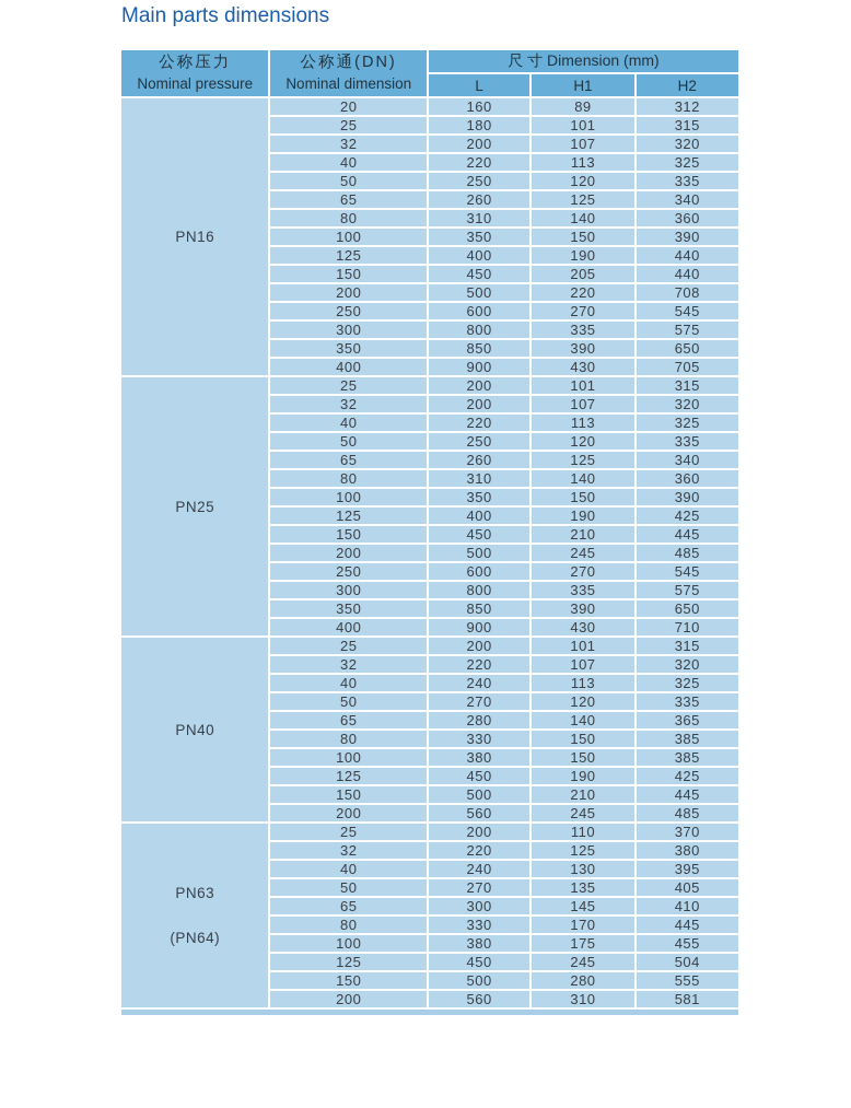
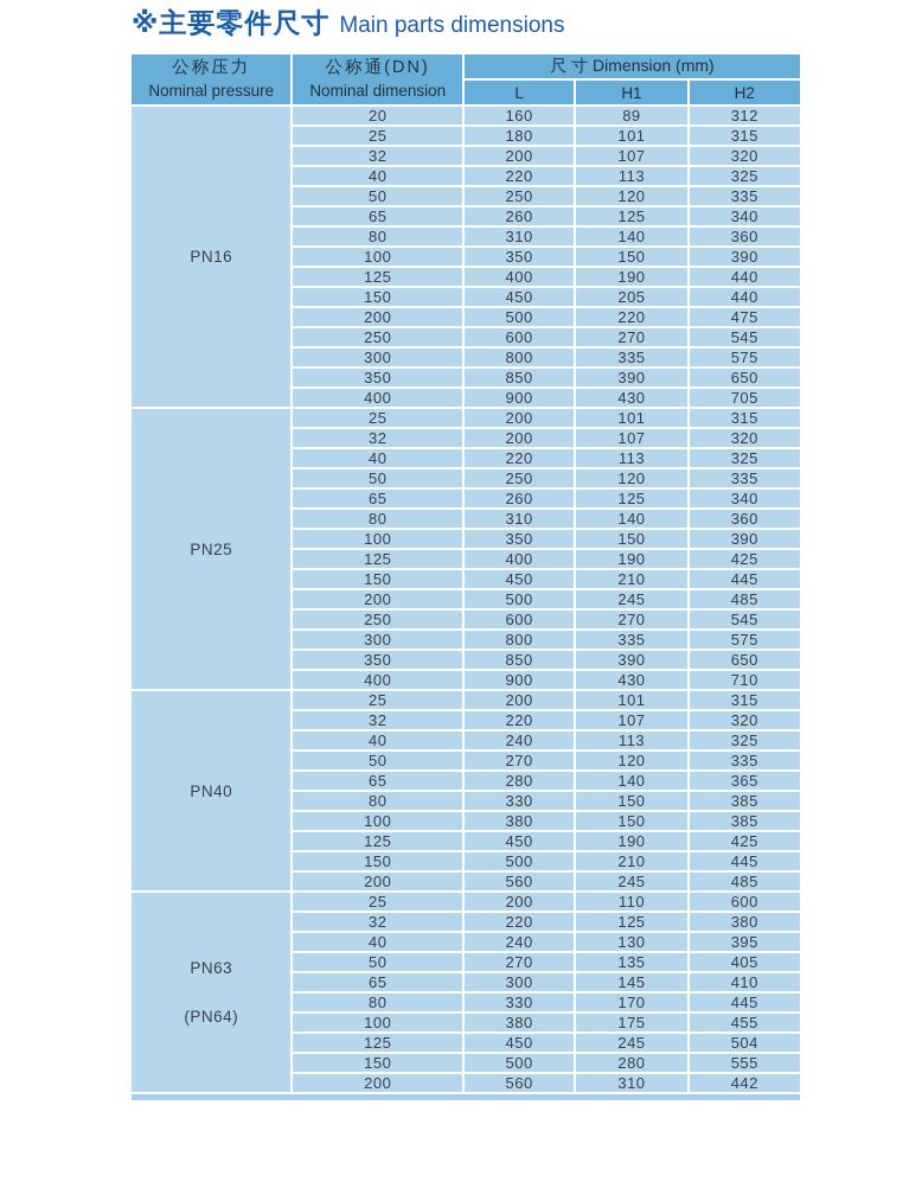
+ ※主要零件尺寸
  Main parts dimensions
  公称压力 Nominal pressure	公称通(DN) Nominal dimension	尺 寸 Dimension (mm)
  L	H1	H2
  PN16	20	160	89	312
  25	180	101	315
  32	200	107	320
  40	220	113	325
  50	250	120	335
  65	260	125	340
  80	310	140	360
  100	350	150	390
  125	400	190	440
  150	450	205	440
- 200	500	220	708
+ 200	500	220	475
  250	600	270	545
  300	800	335	575
  350	850	390	650
  400	900	430	705
  PN25	25	200	101	315
  32	200	107	320
  40	220	113	325
  50	250	120	335
  65	260	125	340
  80	310	140	360
  100	350	150	390
  125	400	190	425
  150	450	210	445
  200	500	245	485
  250	600	270	545
  300	800	335	575
  350	850	390	650
  400	900	430	710
  PN40	25	200	101	315
  32	220	107	320
  40	240	113	325
  50	270	120	335
  65	280	140	365
  80	330	150	385
  100	380	150	385
  125	450	190	425
  150	500	210	445
  200	560	245	485
- PN63(PN64)	25	200	110	370
+ PN63(PN64)	25	200	110	600
  32	220	125	380
  40	240	130	395
  50	270	135	405
  65	300	145	410
  80	330	170	445
  100	380	175	455
  125	450	245	504
  150	500	280	555
- 200	560	310	581
+ 200	560	310	442
